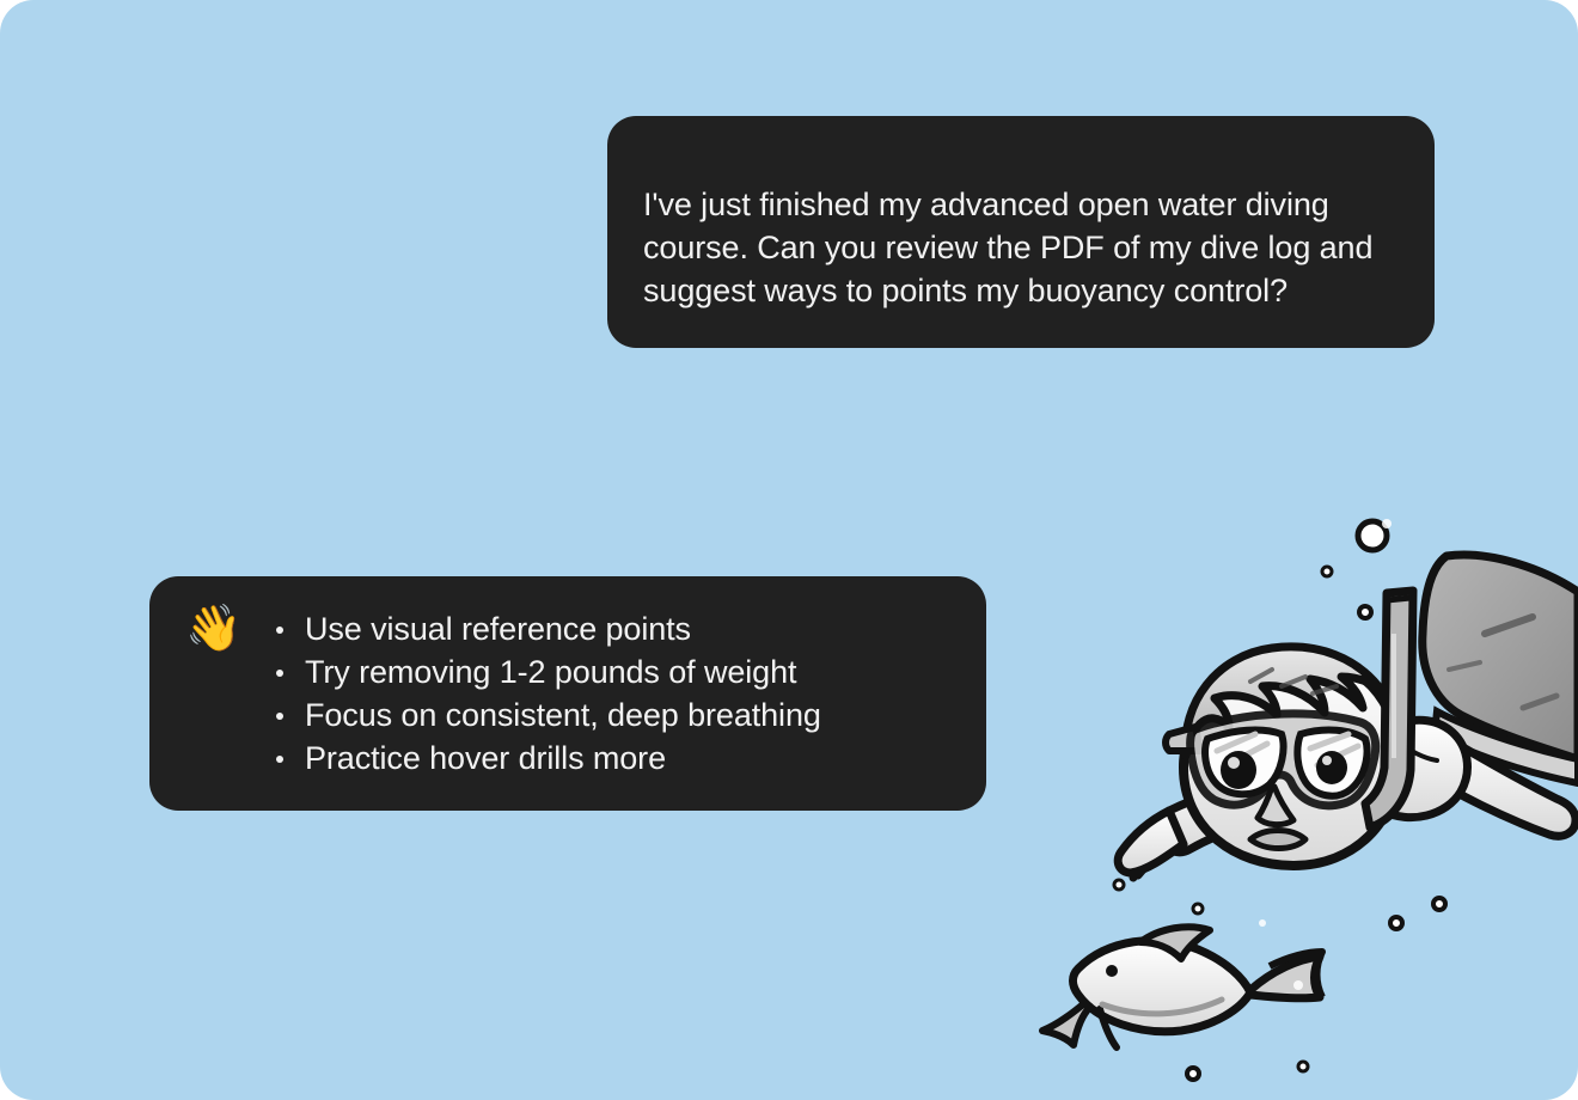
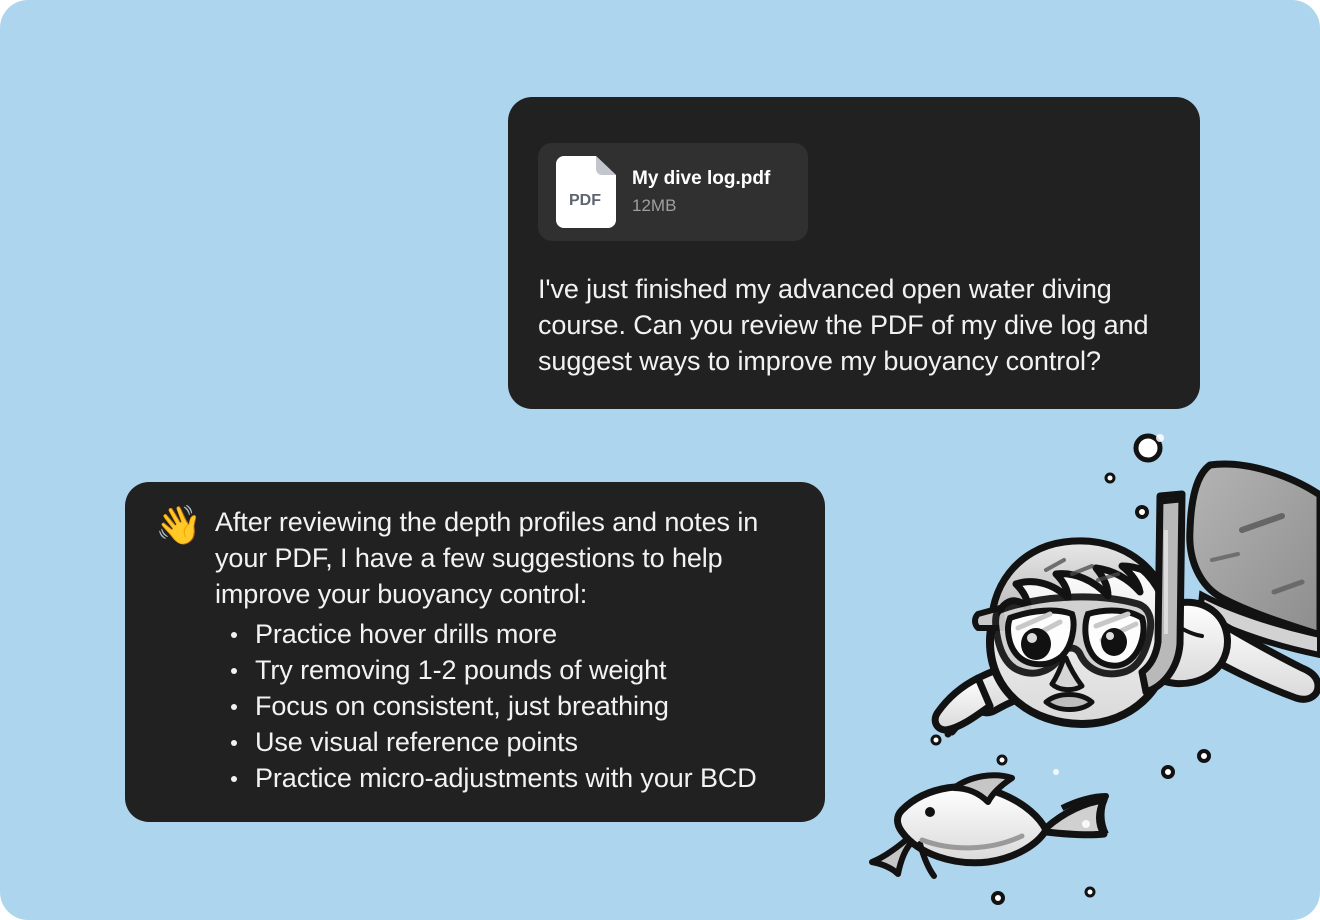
+ PDF
+ My dive log.pdf
+ 12MB
- I've just finished my advanced open water diving course. Can you review the PDF of my dive log and suggest ways to points my buoyancy control?
+ I've just finished my advanced open water diving course. Can you review the PDF of my dive log and suggest ways to improve my buoyancy control?
  👋
+ After reviewing the depth profiles and notes in your PDF, I have a few suggestions to help improve your buoyancy control:
- Use visual reference points
+ Practice hover drills more
  Try removing 1-2 pounds of weight
- Focus on consistent, deep breathing
+ Focus on consistent, just breathing
- Practice hover drills more
+ Use visual reference points
+ Practice micro-adjustments with your BCD
